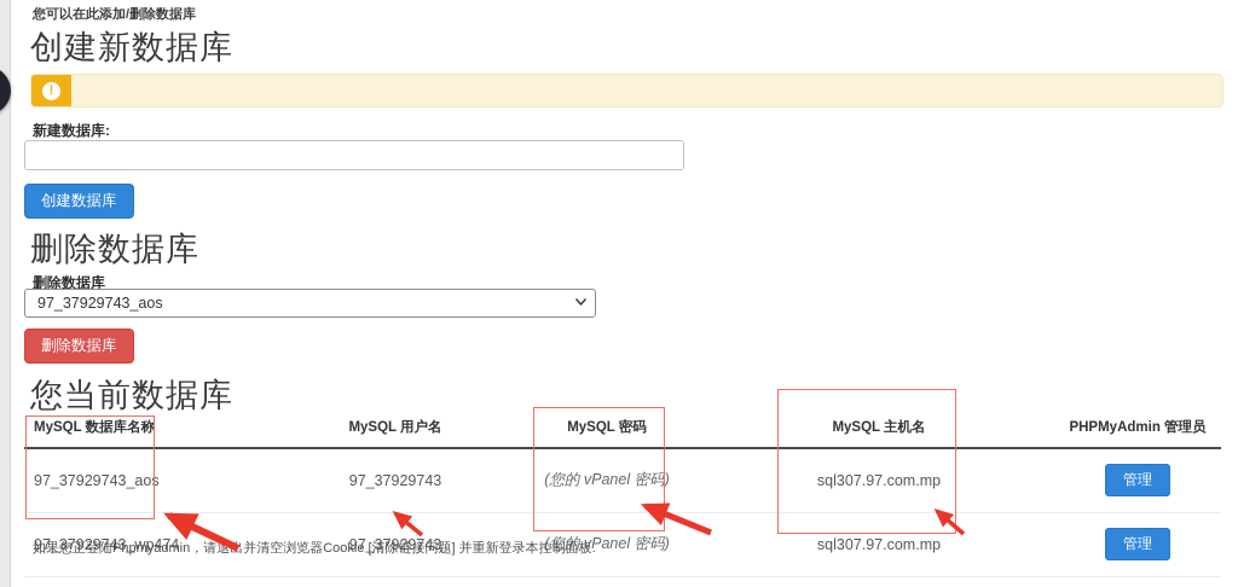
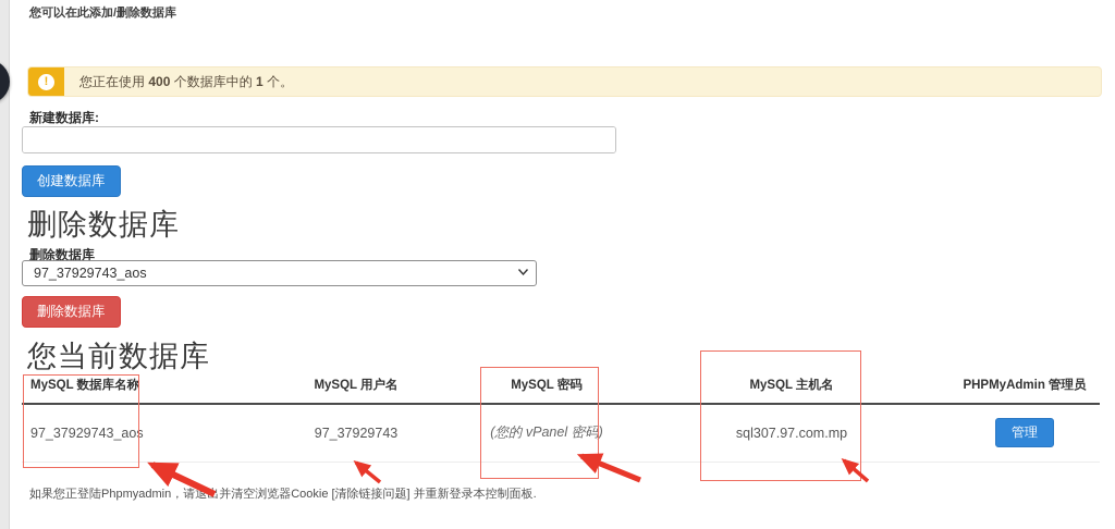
  您可以在此添加/删除数据库
- 创建新数据库
  !
+ 您正在使用 400 个数据库中的 1 个。
  新建数据库:
  创建数据库
  删除数据库
  删除数据库
  97_37929743_aos
  删除数据库
  您当前数据库
  MySQL 数据库名称	MySQL 用户名	MySQL 密码	MySQL 主机名	PHPMyAdmin 管理员
  97_37929743_aos	97_37929743	(您的 vPanel 密码)	sql307.97.com.mp	管理
- 97_37929743_wp474	97_37929743	(您的 vPanel 密码)	sql307.97.com.mp	管理
  如果您正登陆Phpmyadmin，请退并清空浏览器Cookie [清除链接问题] 并重新登录本控制面板.
